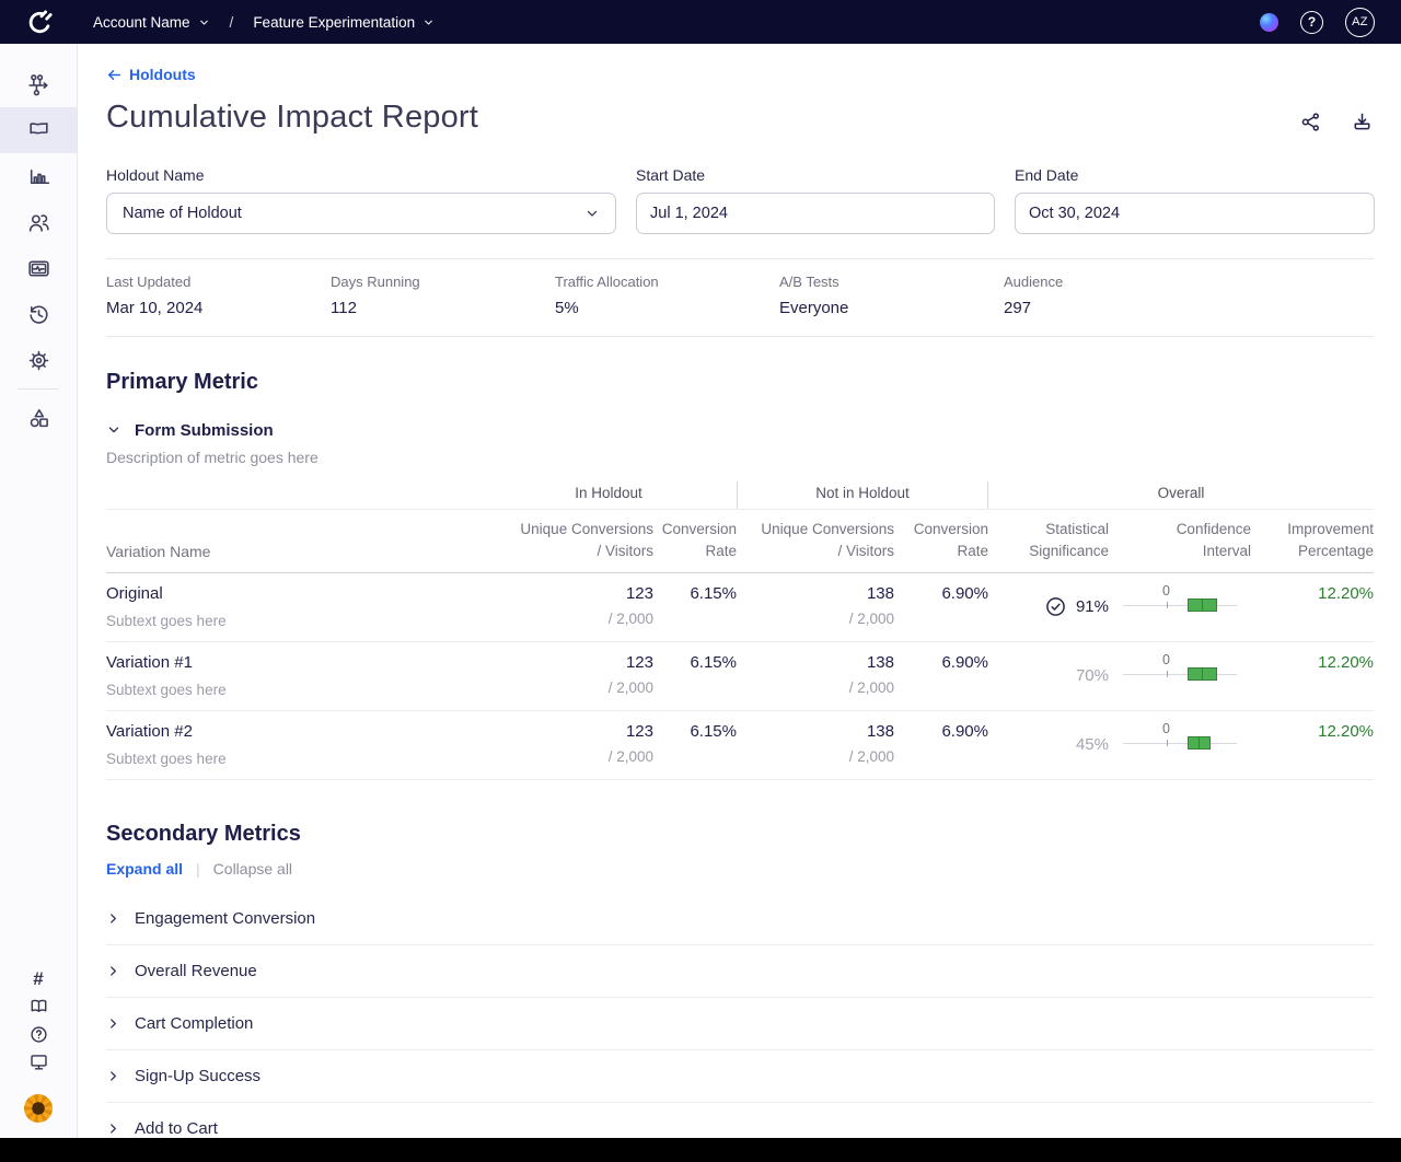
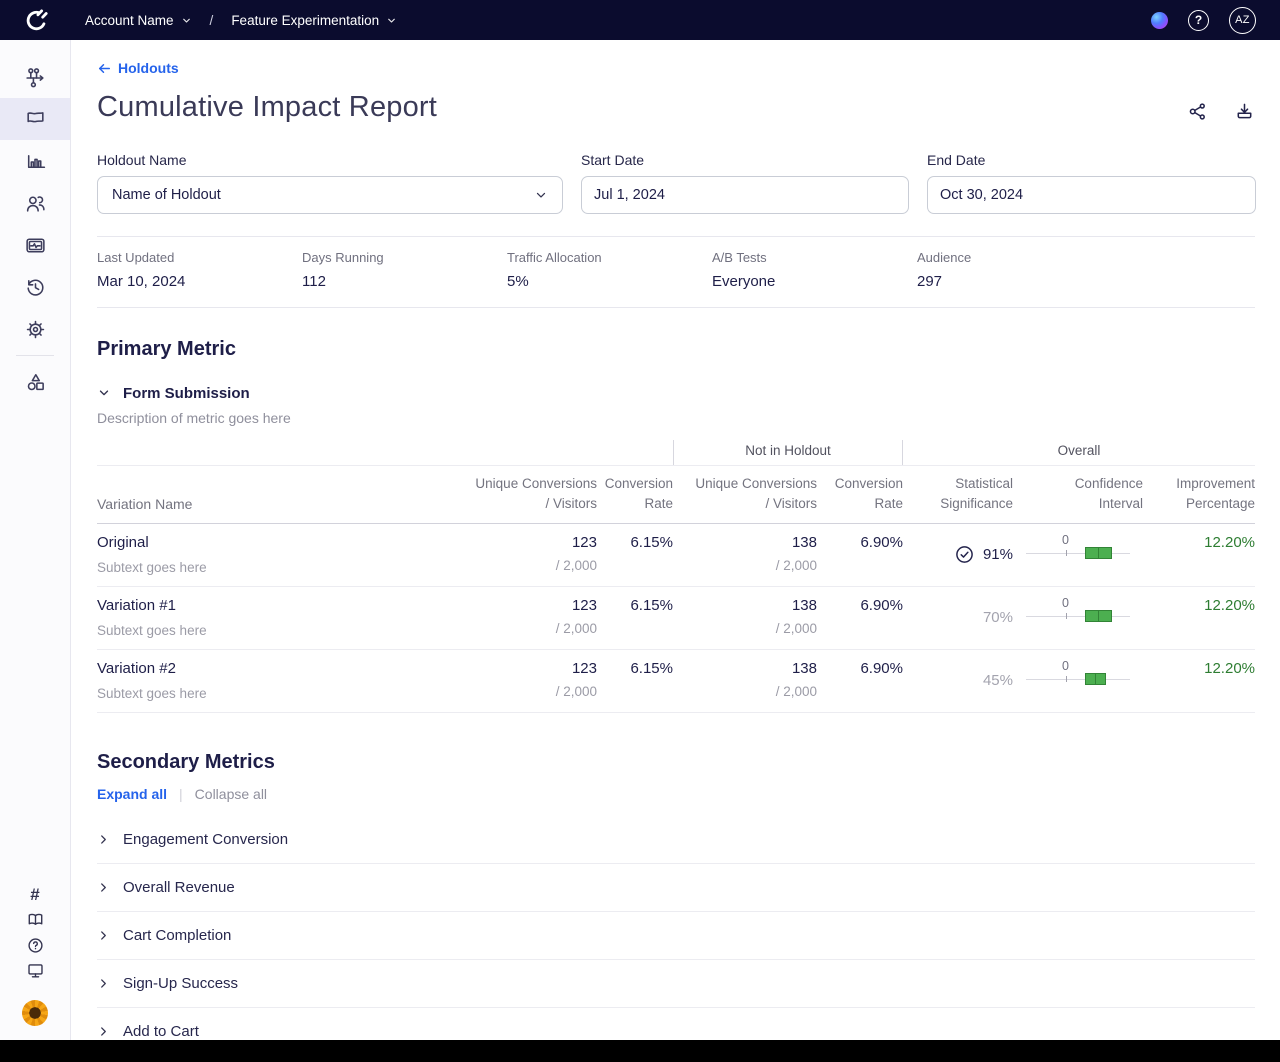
  Account Name
  /
  Feature Experimentation
  ?
  AZ
  #
  Holdouts
  Cumulative Impact Report
  Holdout Name
  Name of Holdout
  Start Date
  Jul 1, 2024
  End Date
  Oct 30, 2024
  Last Updated
  Mar 10, 2024
  Days Running
  112
  Traffic Allocation
  5%
  A/B Tests
  Everyone
  Audience
  297
  Primary Metric
  Form Submission
  Description of metric goes here
- In Holdout
  Not in Holdout
  Overall
  Variation Name
  Unique Conversions
  / Visitors
  Conversion
  Rate
  Unique Conversions
  / Visitors
  Conversion
  Rate
  Statistical
  Significance
  Confidence
  Interval
  Improvement
  Percentage
  Original
  Subtext goes here
  123
  / 2,000
  6.15%
  138
  / 2,000
  6.90%
  91%
  0
  12.20%
  Variation #1
  Subtext goes here
  123
  / 2,000
  6.15%
  138
  / 2,000
  6.90%
  70%
  0
  12.20%
  Variation #2
  Subtext goes here
  123
  / 2,000
  6.15%
  138
  / 2,000
  6.90%
  45%
  0
  12.20%
  Secondary Metrics
  Expand all
  |
  Collapse all
  Engagement Conversion
  Overall Revenue
  Cart Completion
  Sign-Up Success
  Add to Cart
